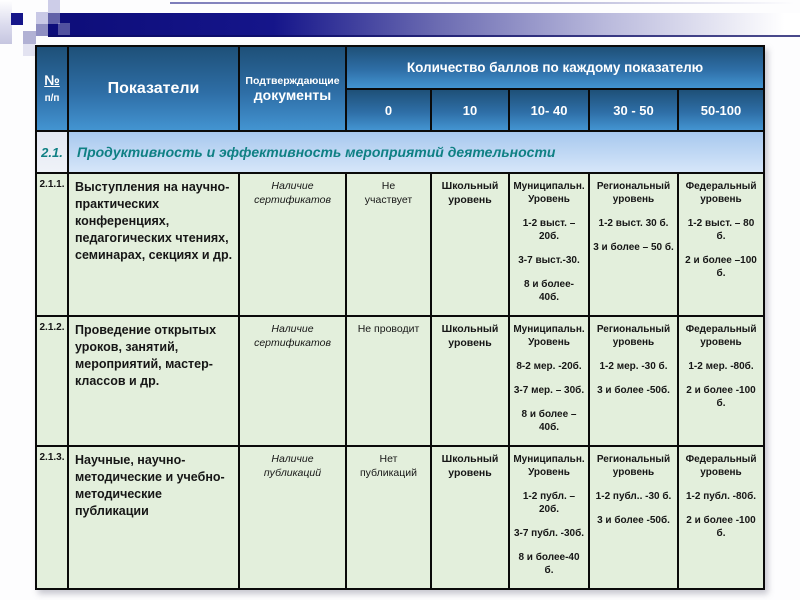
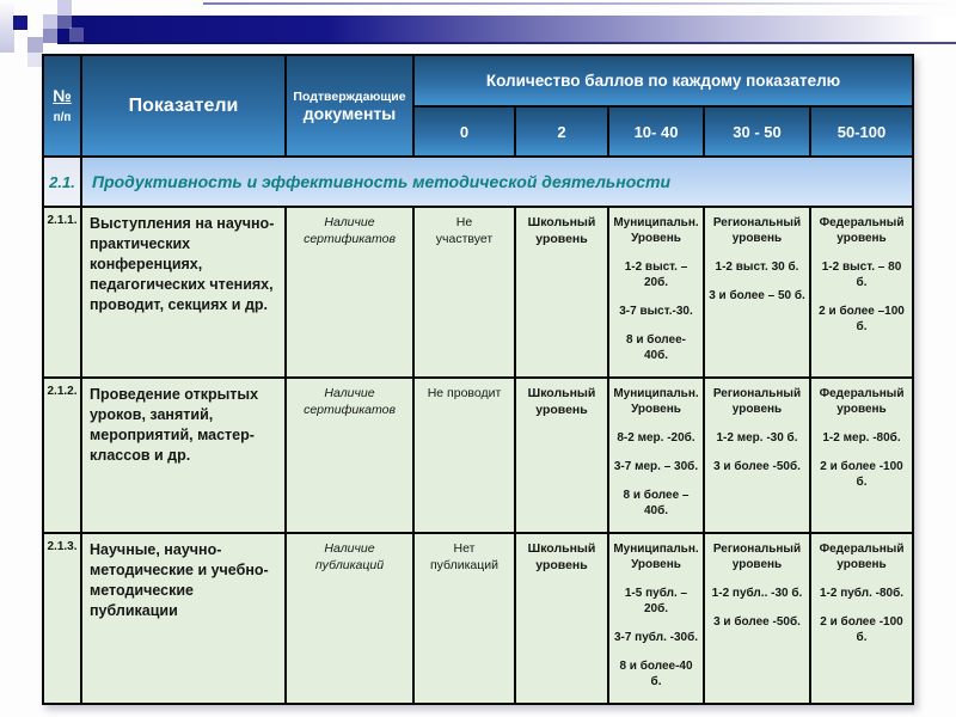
  № п/п	Показатели	Подтверждающие документы	Количество баллов по каждому показателю
- 0	10	10- 40	30 - 50	50-100
+ 0	2	10- 40	30 - 50	50-100
- 2.1.	Продуктивность и эффективность мероприятий деятельности
+ 2.1.	Продуктивность и эффективность методической деятельности
- 2.1.1.	Выступления на научно-практических конференциях, педагогических чтениях, семинарах, секциях и др.	Наличие сертификатов	Не участвует	Школьный уровень	Муниципальн. Уровень 1-2 выст. – 20б. 3-7 выст.-30. 8 и более- 40б.	Региональный уровень 1-2 выст. 30 б. 3 и более – 50 б.	Федеральный уровень 1-2 выст. – 80 б. 2 и более –100 б.
+ 2.1.1.	Выступления на научно-практических конференциях, педагогических чтениях, проводит, секциях и др.	Наличие сертификатов	Не участвует	Школьный уровень	Муниципальн. Уровень 1-2 выст. – 20б. 3-7 выст.-30. 8 и более- 40б.	Региональный уровень 1-2 выст. 30 б. 3 и более – 50 б.	Федеральный уровень 1-2 выст. – 80 б. 2 и более –100 б.
  2.1.2.	Проведение открытых уроков, занятий, мероприятий, мастер-классов и др.	Наличие сертификатов	Не проводит	Школьный уровень	Муниципальн. Уровень 8-2 мер. -20б. 3-7 мер. – 30б. 8 и более – 40б.	Региональный уровень 1-2 мер. -30 б. 3 и более -50б.	Федеральный уровень 1-2 мер. -80б. 2 и более -100 б.
- 2.1.3.	Научные, научно-методические и учебно-методические публикации	Наличие публикаций	Нет публикаций	Школьный уровень	Муниципальн. Уровень 1-2 публ. – 20б. 3-7 публ. -30б. 8 и более-40 б.	Региональный уровень 1-2 публ.. -30 б. 3 и более -50б.	Федеральный уровень 1-2 публ. -80б. 2 и более -100 б.
+ 2.1.3.	Научные, научно-методические и учебно-методические публикации	Наличие публикаций	Нет публикаций	Школьный уровень	Муниципальн. Уровень 1-5 публ. – 20б. 3-7 публ. -30б. 8 и более-40 б.	Региональный уровень 1-2 публ.. -30 б. 3 и более -50б.	Федеральный уровень 1-2 публ. -80б. 2 и более -100 б.
